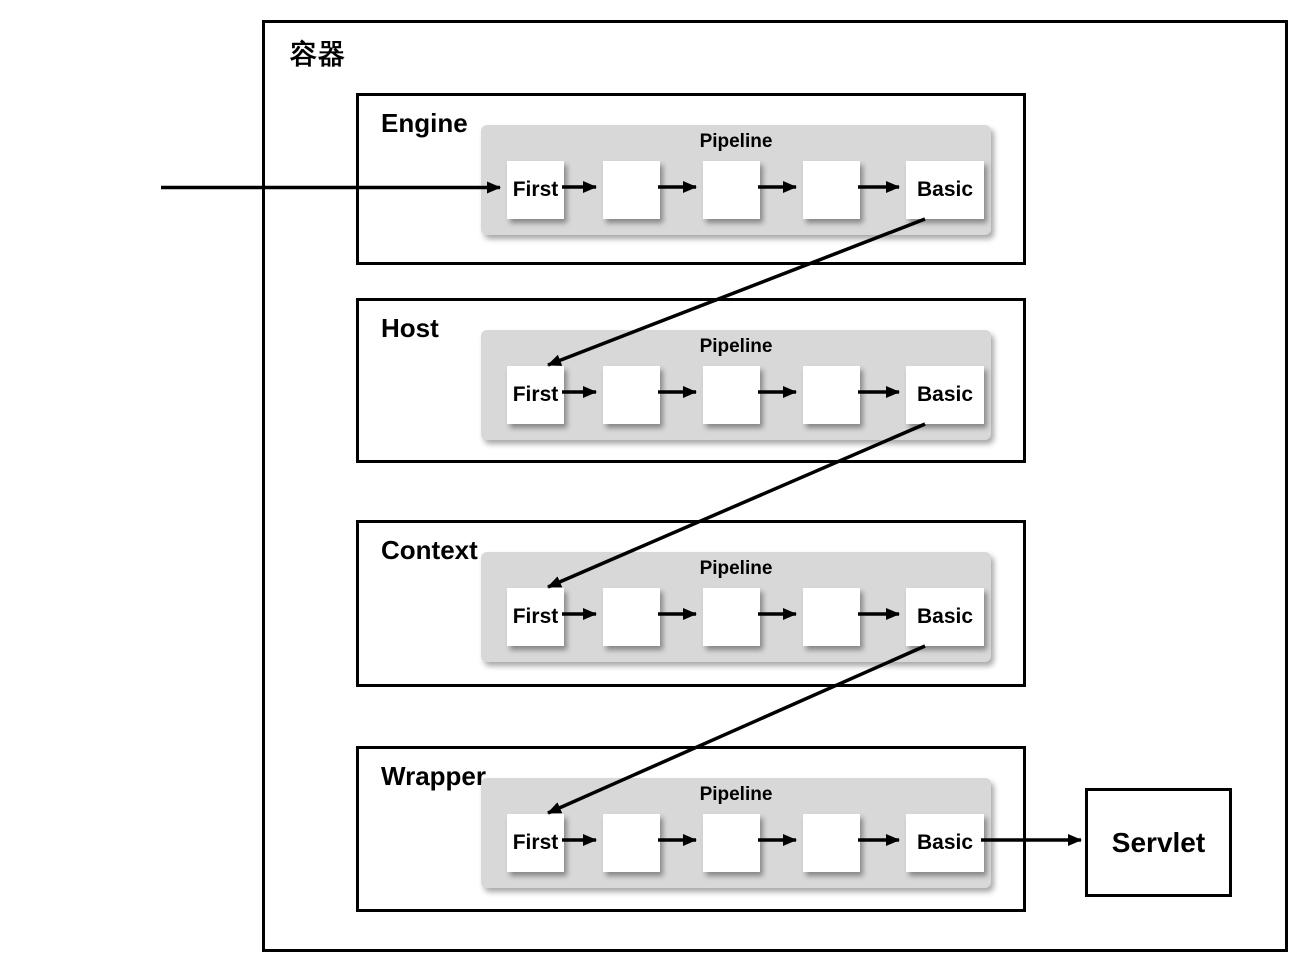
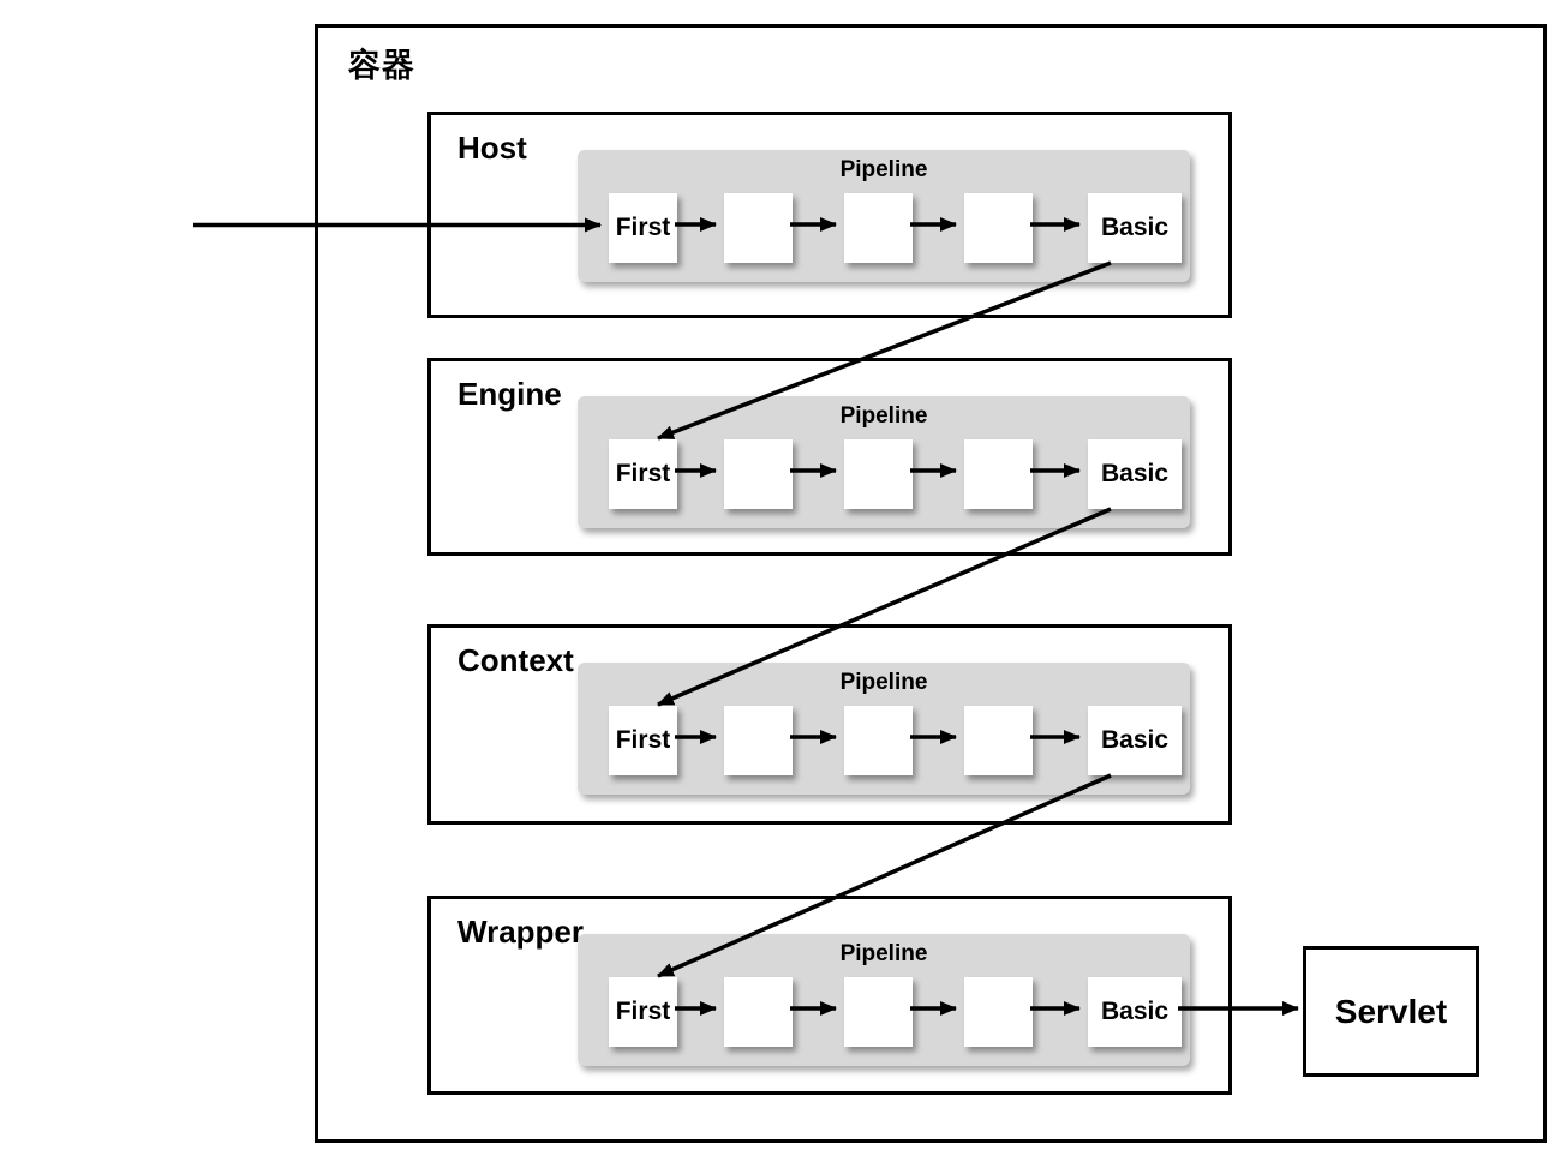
  容器
- Engine
+ Host
  Pipeline
  First
  Basic
- Host
+ Engine
  Pipeline
  First
  Basic
  Context
  Pipeline
  First
  Basic
  Wrapper
  Pipeline
  First
  Basic
  Servlet
